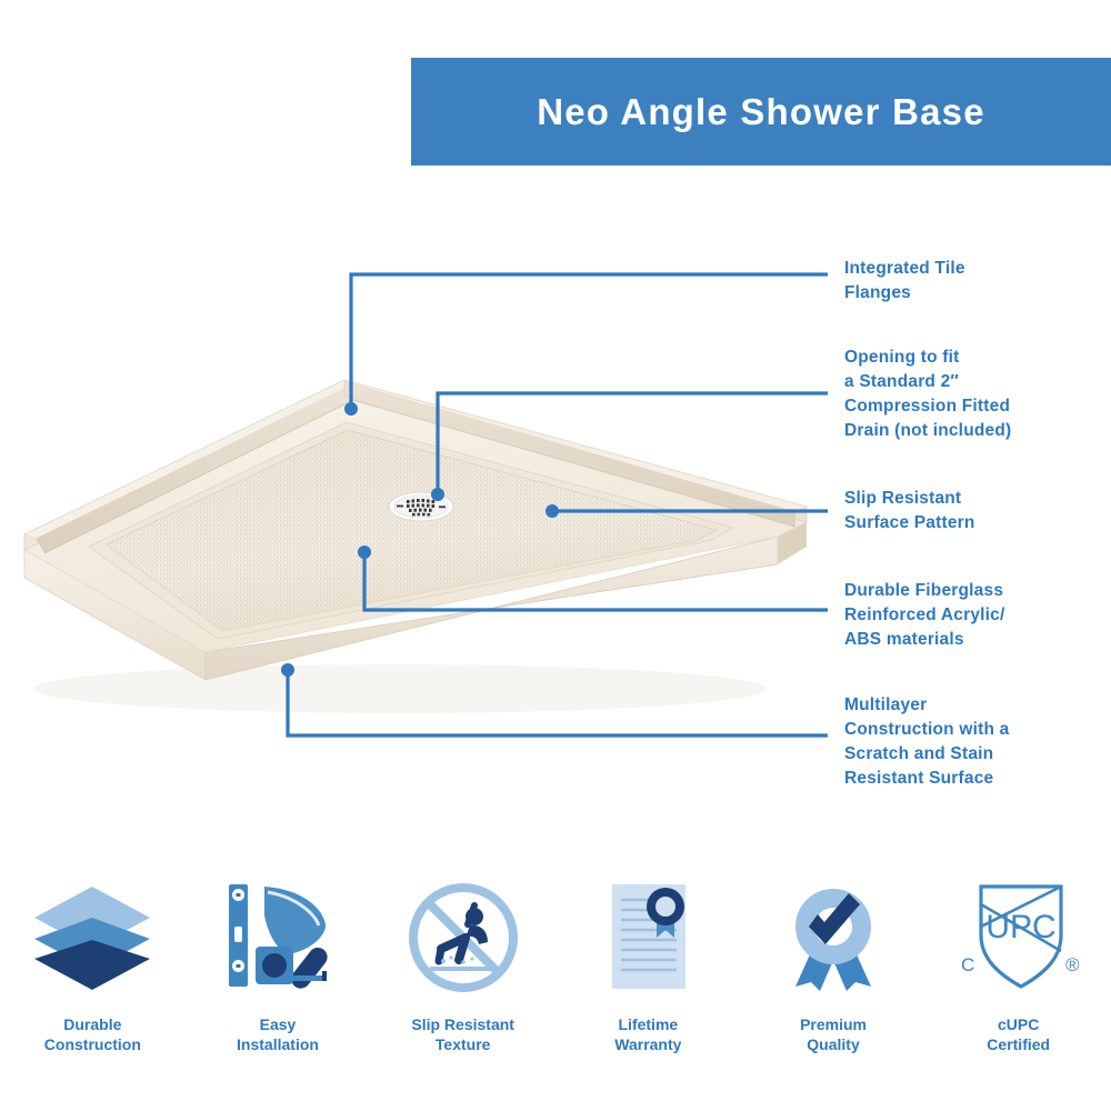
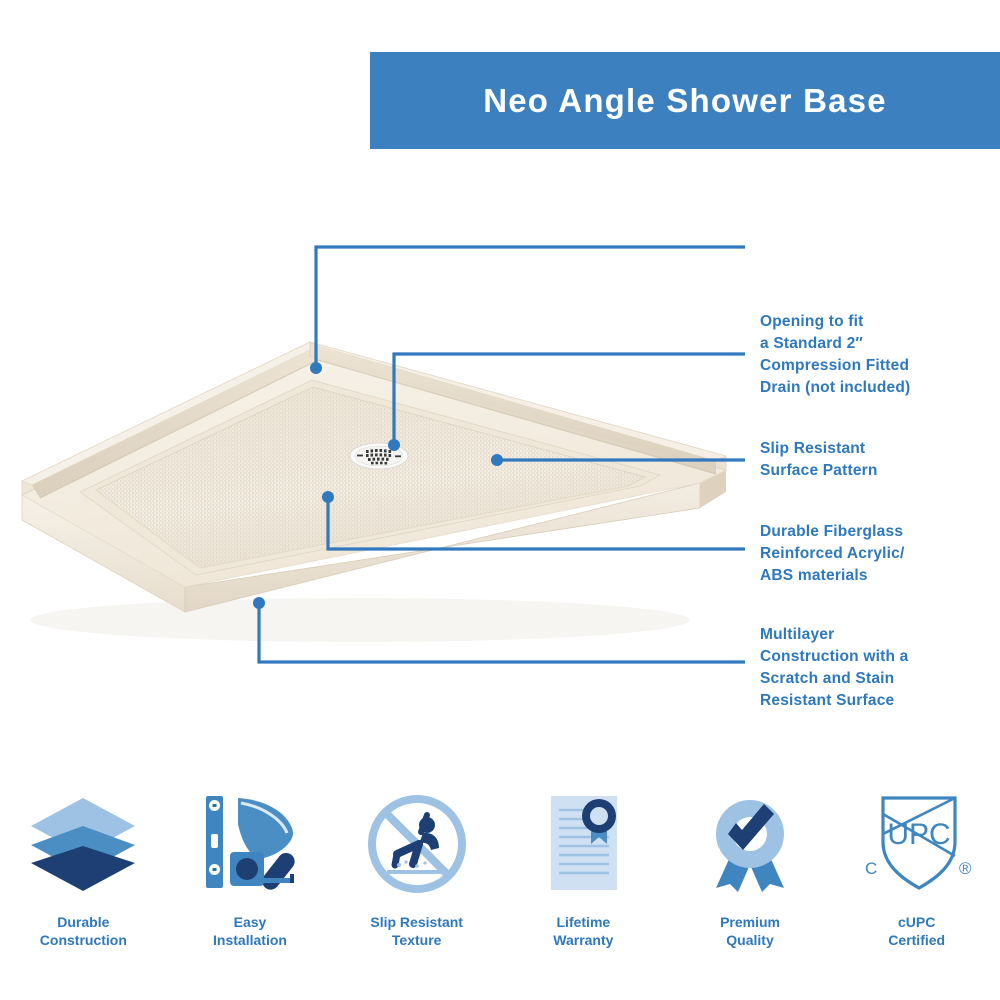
  Neo Angle Shower Base
- Integrated Tile
- Flanges
  Opening to fit
  a Standard 2″
  Compression Fitted
  Drain (not included)
  Slip Resistant
  Surface Pattern
  Durable Fiberglass
  Reinforced Acrylic/
  ABS materials
  Multilayer
  Construction with a
  Scratch and Stain
  Resistant Surface
  Durable
  Construction
  Easy
  Installation
  Slip Resistant
  Texture
  Lifetime
  Warranty
  Premium
  Quality
  UPC
  C
  ®
  cUPC
  Certified
